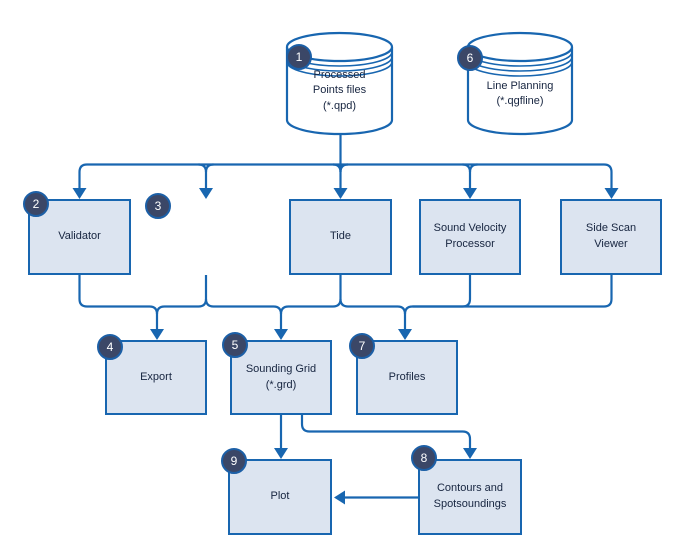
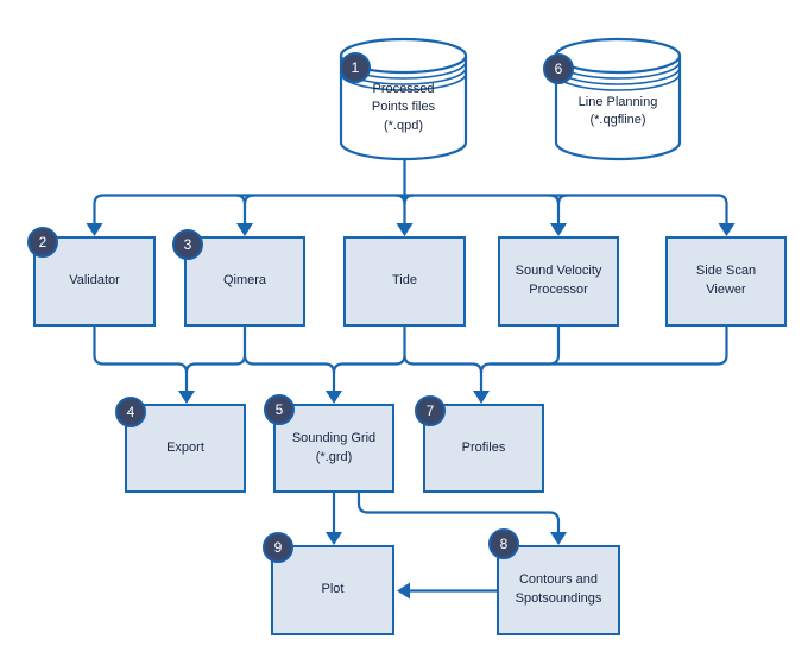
  Processed
  Points files
  (*.qpd)
  Line Planning
  (*.qgfline)
  Validator
+ Qimera
  Tide
  Sound Velocity
  Processor
  Side Scan
  Viewer
  Export
  Sounding Grid
  (*.grd)
  Profiles
  Plot
  Contours and
  Spotsoundings
  1
  6
  2
  3
  4
  5
  7
  8
  9
